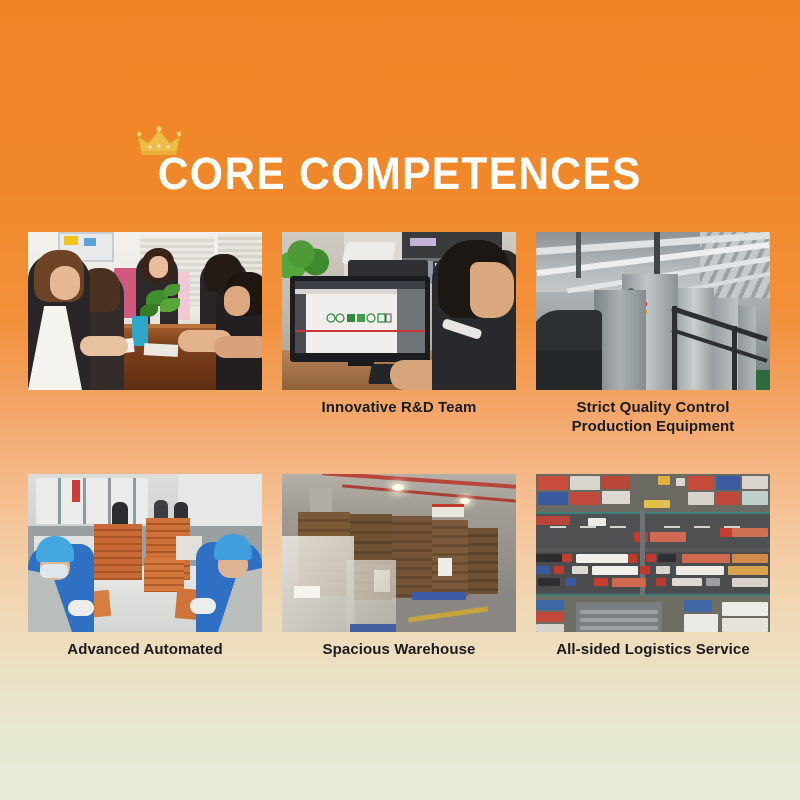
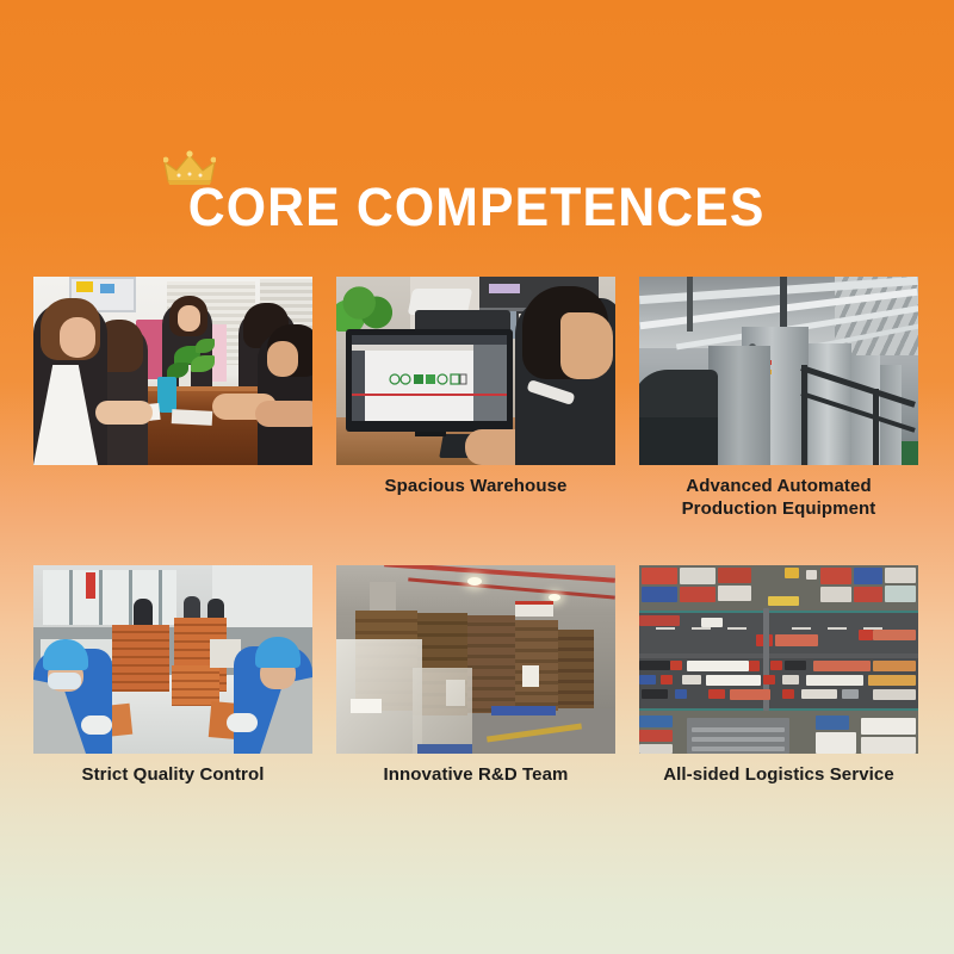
  CORE COMPETENCES
- Innovative R&D Team
+ Spacious Warehouse
- Strict Quality Control
+ Advanced Automated
  Production Equipment
- Advanced Automated
+ Strict Quality Control
- Spacious Warehouse
+ Innovative R&D Team
  All-sided Logistics Service
